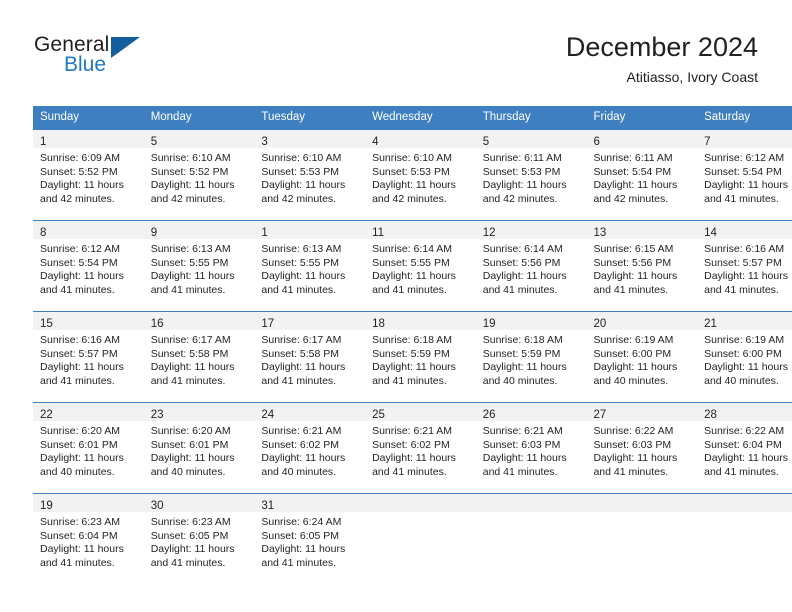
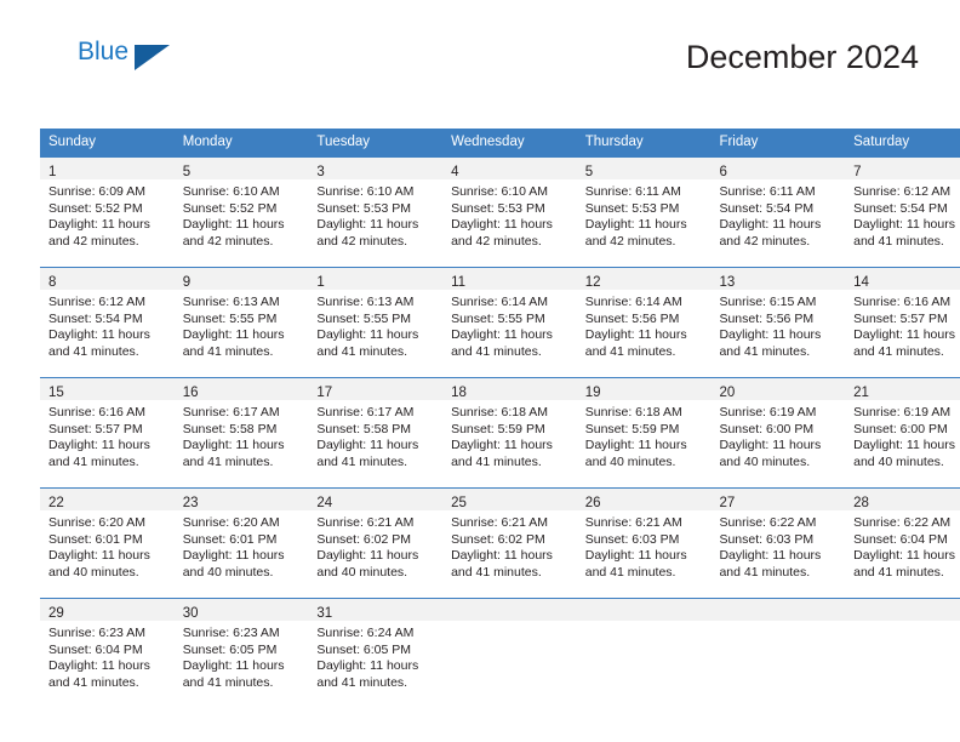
- General
  Blue
  December 2024
- Atitiasso, Ivory Coast
  Sunday	Monday	Tuesday	Wednesday	Thursday	Friday	Saturday
  1Sunrise: 6:09 AMSunset: 5:52 PMDaylight: 11 hoursand 42 minutes.	5Sunrise: 6:10 AMSunset: 5:52 PMDaylight: 11 hoursand 42 minutes.	3Sunrise: 6:10 AMSunset: 5:53 PMDaylight: 11 hoursand 42 minutes.	4Sunrise: 6:10 AMSunset: 5:53 PMDaylight: 11 hoursand 42 minutes.	5Sunrise: 6:11 AMSunset: 5:53 PMDaylight: 11 hoursand 42 minutes.	6Sunrise: 6:11 AMSunset: 5:54 PMDaylight: 11 hoursand 42 minutes.	7Sunrise: 6:12 AMSunset: 5:54 PMDaylight: 11 hoursand 41 minutes.
  8Sunrise: 6:12 AMSunset: 5:54 PMDaylight: 11 hoursand 41 minutes.	9Sunrise: 6:13 AMSunset: 5:55 PMDaylight: 11 hoursand 41 minutes.	1Sunrise: 6:13 AMSunset: 5:55 PMDaylight: 11 hoursand 41 minutes.	11Sunrise: 6:14 AMSunset: 5:55 PMDaylight: 11 hoursand 41 minutes.	12Sunrise: 6:14 AMSunset: 5:56 PMDaylight: 11 hoursand 41 minutes.	13Sunrise: 6:15 AMSunset: 5:56 PMDaylight: 11 hoursand 41 minutes.	14Sunrise: 6:16 AMSunset: 5:57 PMDaylight: 11 hoursand 41 minutes.
  15Sunrise: 6:16 AMSunset: 5:57 PMDaylight: 11 hoursand 41 minutes.	16Sunrise: 6:17 AMSunset: 5:58 PMDaylight: 11 hoursand 41 minutes.	17Sunrise: 6:17 AMSunset: 5:58 PMDaylight: 11 hoursand 41 minutes.	18Sunrise: 6:18 AMSunset: 5:59 PMDaylight: 11 hoursand 41 minutes.	19Sunrise: 6:18 AMSunset: 5:59 PMDaylight: 11 hoursand 40 minutes.	20Sunrise: 6:19 AMSunset: 6:00 PMDaylight: 11 hoursand 40 minutes.	21Sunrise: 6:19 AMSunset: 6:00 PMDaylight: 11 hoursand 40 minutes.
  22Sunrise: 6:20 AMSunset: 6:01 PMDaylight: 11 hoursand 40 minutes.	23Sunrise: 6:20 AMSunset: 6:01 PMDaylight: 11 hoursand 40 minutes.	24Sunrise: 6:21 AMSunset: 6:02 PMDaylight: 11 hoursand 40 minutes.	25Sunrise: 6:21 AMSunset: 6:02 PMDaylight: 11 hoursand 41 minutes.	26Sunrise: 6:21 AMSunset: 6:03 PMDaylight: 11 hoursand 41 minutes.	27Sunrise: 6:22 AMSunset: 6:03 PMDaylight: 11 hoursand 41 minutes.	28Sunrise: 6:22 AMSunset: 6:04 PMDaylight: 11 hoursand 41 minutes.
- 19Sunrise: 6:23 AMSunset: 6:04 PMDaylight: 11 hoursand 41 minutes.	30Sunrise: 6:23 AMSunset: 6:05 PMDaylight: 11 hoursand 41 minutes.	31Sunrise: 6:24 AMSunset: 6:05 PMDaylight: 11 hoursand 41 minutes.
+ 29Sunrise: 6:23 AMSunset: 6:04 PMDaylight: 11 hoursand 41 minutes.	30Sunrise: 6:23 AMSunset: 6:05 PMDaylight: 11 hoursand 41 minutes.	31Sunrise: 6:24 AMSunset: 6:05 PMDaylight: 11 hoursand 41 minutes.
